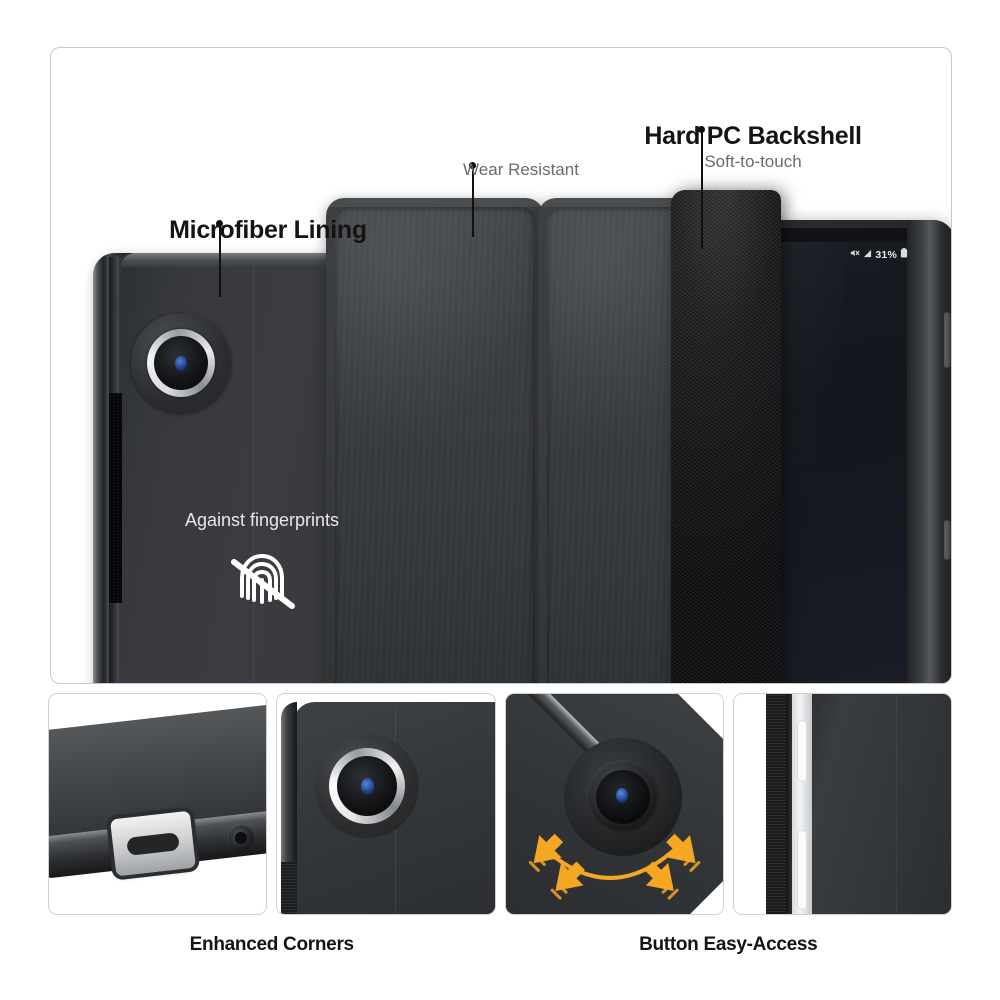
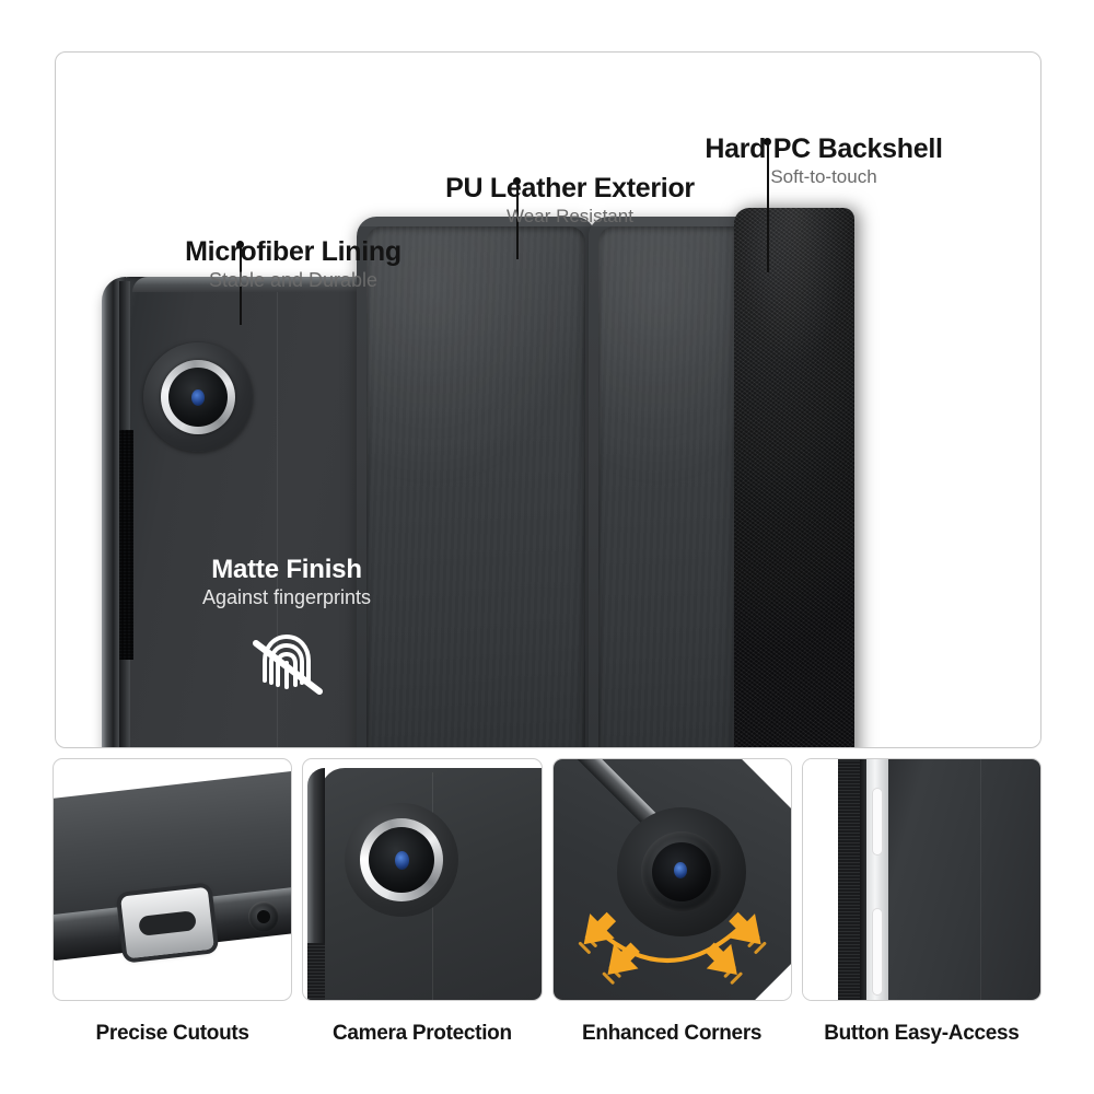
+ Matte Finish
  Against fingerprints
- 31%
  Microfiber Lining
+ Stable and Durable
+ PU Leather Exterior
  Wear Resistant
  Hard PC Backshell
  Soft-to-touch
+ Precise Cutouts
+ Camera Protection
  Enhanced Corners
  Button Easy-Access
